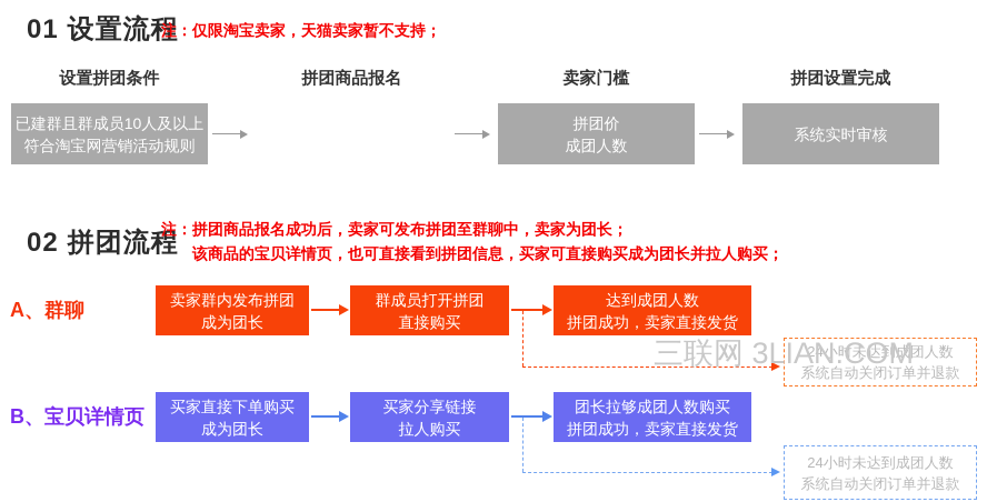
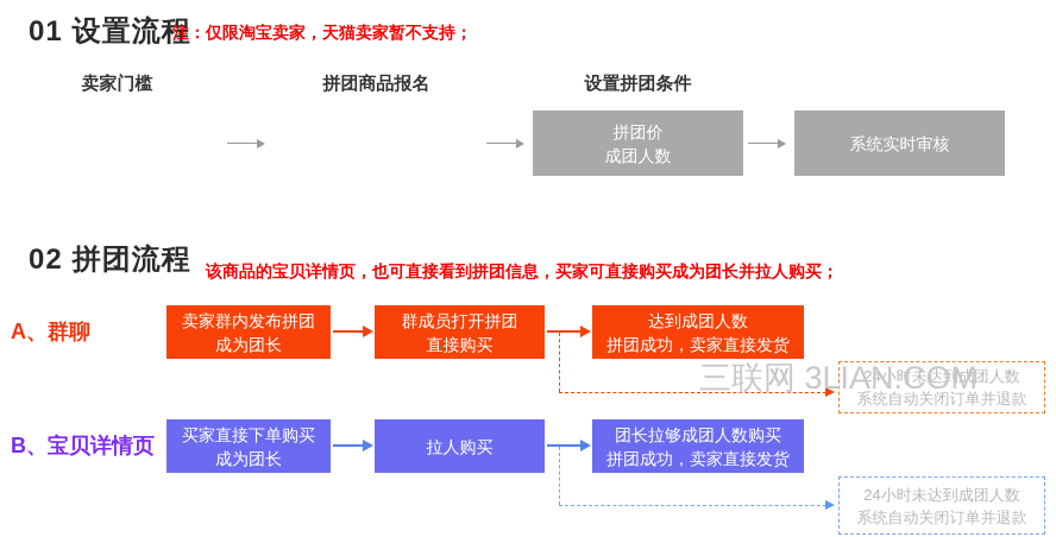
  01 设置流程
  注：仅限淘宝卖家，天猫卖家暂不支持；
- 设置拼团条件
+ 卖家门槛
  拼团商品报名
- 卖家门槛
+ 设置拼团条件
- 拼团设置完成
- 已建群且群成员10人及以上
- 符合淘宝网营销活动规则
  拼团价
  成团人数
  系统实时审核
  02 拼团流程
- 注：拼团商品报名成功后，卖家可发布拼团至群聊中，卖家为团长；
  该商品的宝贝详情页，也可直接看到拼团信息，买家可直接购买成为团长并拉人购买；
  A、群聊
  卖家群内发布拼团
  成为团长
  群成员打开拼团
  直接购买
  达到成团人数
  拼团成功，卖家直接发货
  24小时未达到成团人数
  系统自动关闭订单并退款
  B、宝贝详情页
  买家直接下单购买
  成为团长
- 买家分享链接
  拉人购买
  团长拉够成团人数购买
  拼团成功，卖家直接发货
  24小时未达到成团人数
  系统自动关闭订单并退款
  三联网 3LIAN.COM
